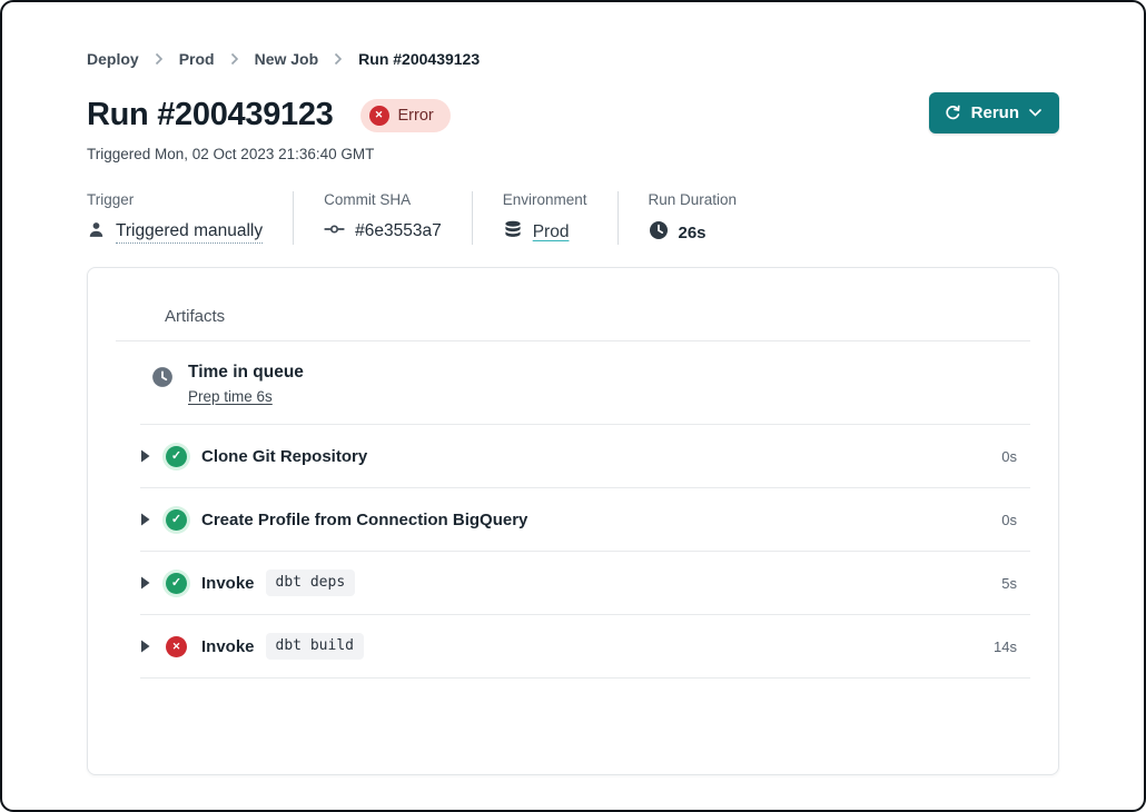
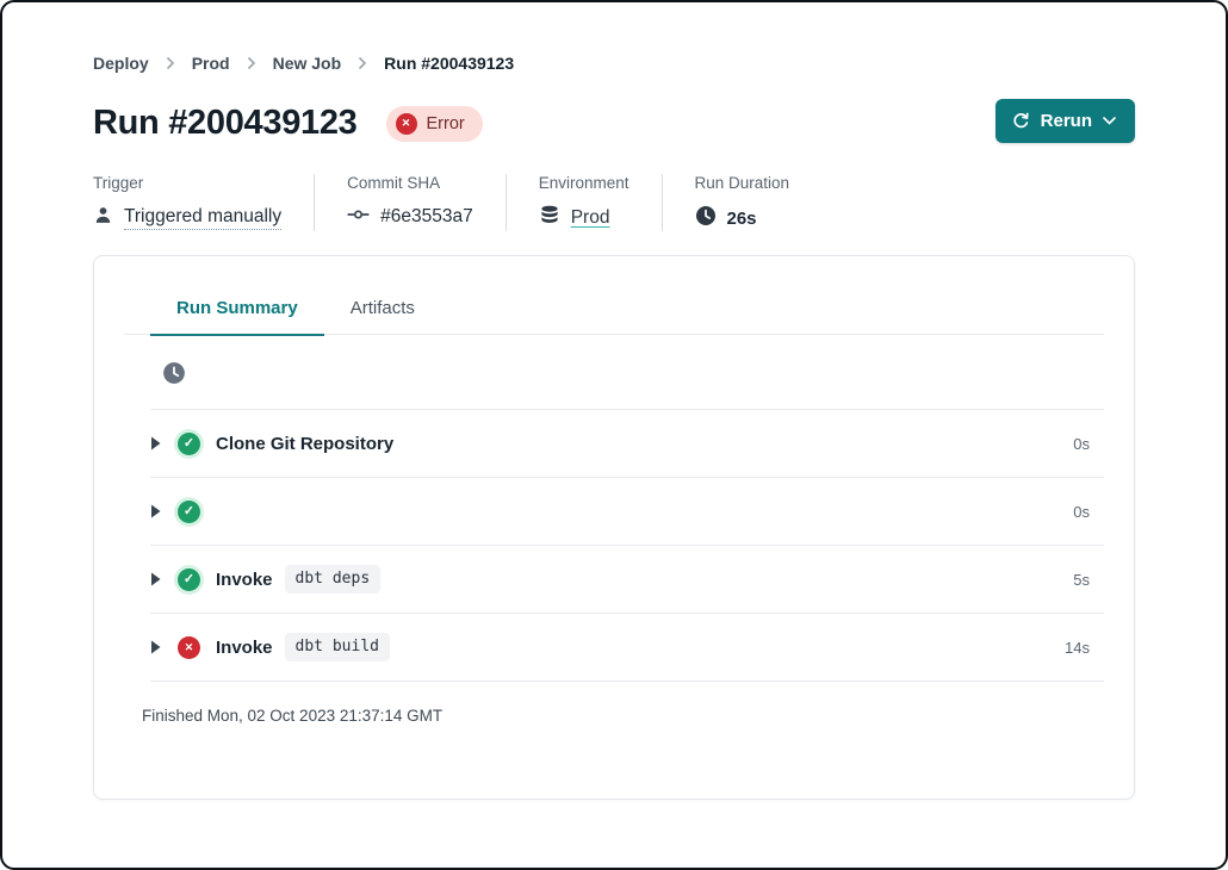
  Deploy
  Prod
  New Job
  Run #200439123
  Run #200439123
  Error
  Rerun
- Triggered Mon, 02 Oct 2023 21:36:40 GMT
  Trigger
  Triggered manually
  Commit SHA
  #6e3553a7
  Environment
  Prod
  Run Duration
  26s
+ Run Summary
  Artifacts
- Time in queue
- Prep time 6s
  Clone Git Repository
  0s
- Create Profile from Connection BigQuery
  0s
  Invoke
  dbt deps
  5s
  Invoke
  dbt build
  14s
+ Finished Mon, 02 Oct 2023 21:37:14 GMT
